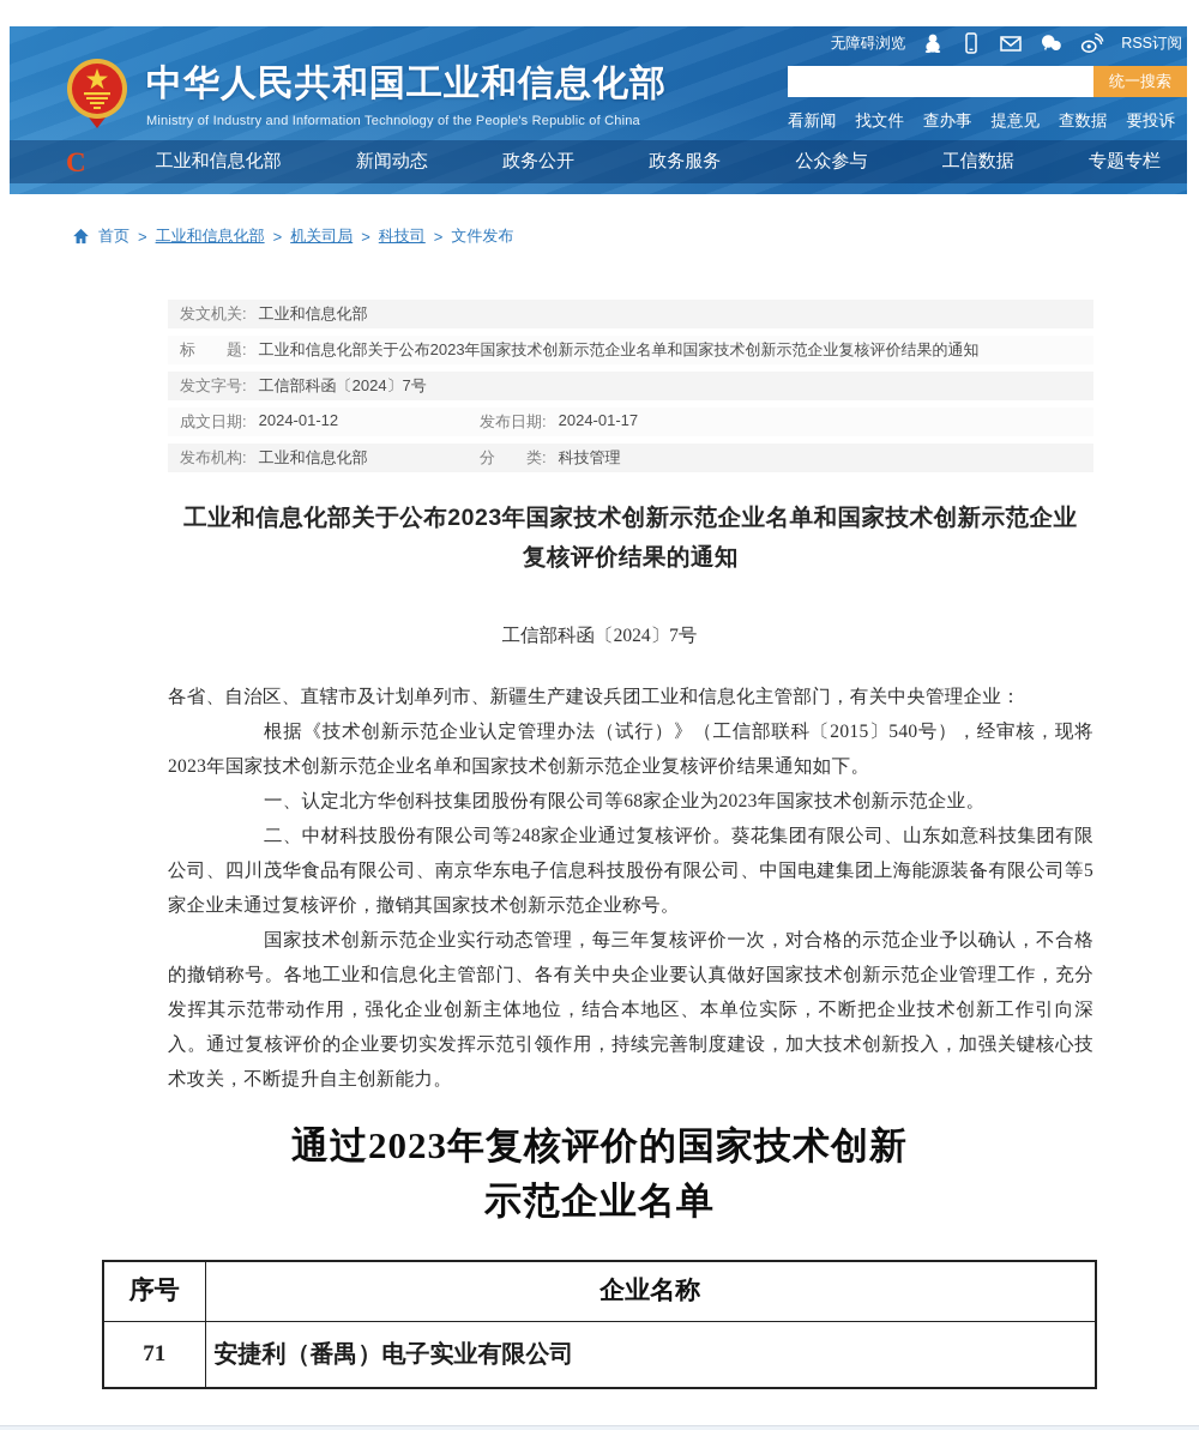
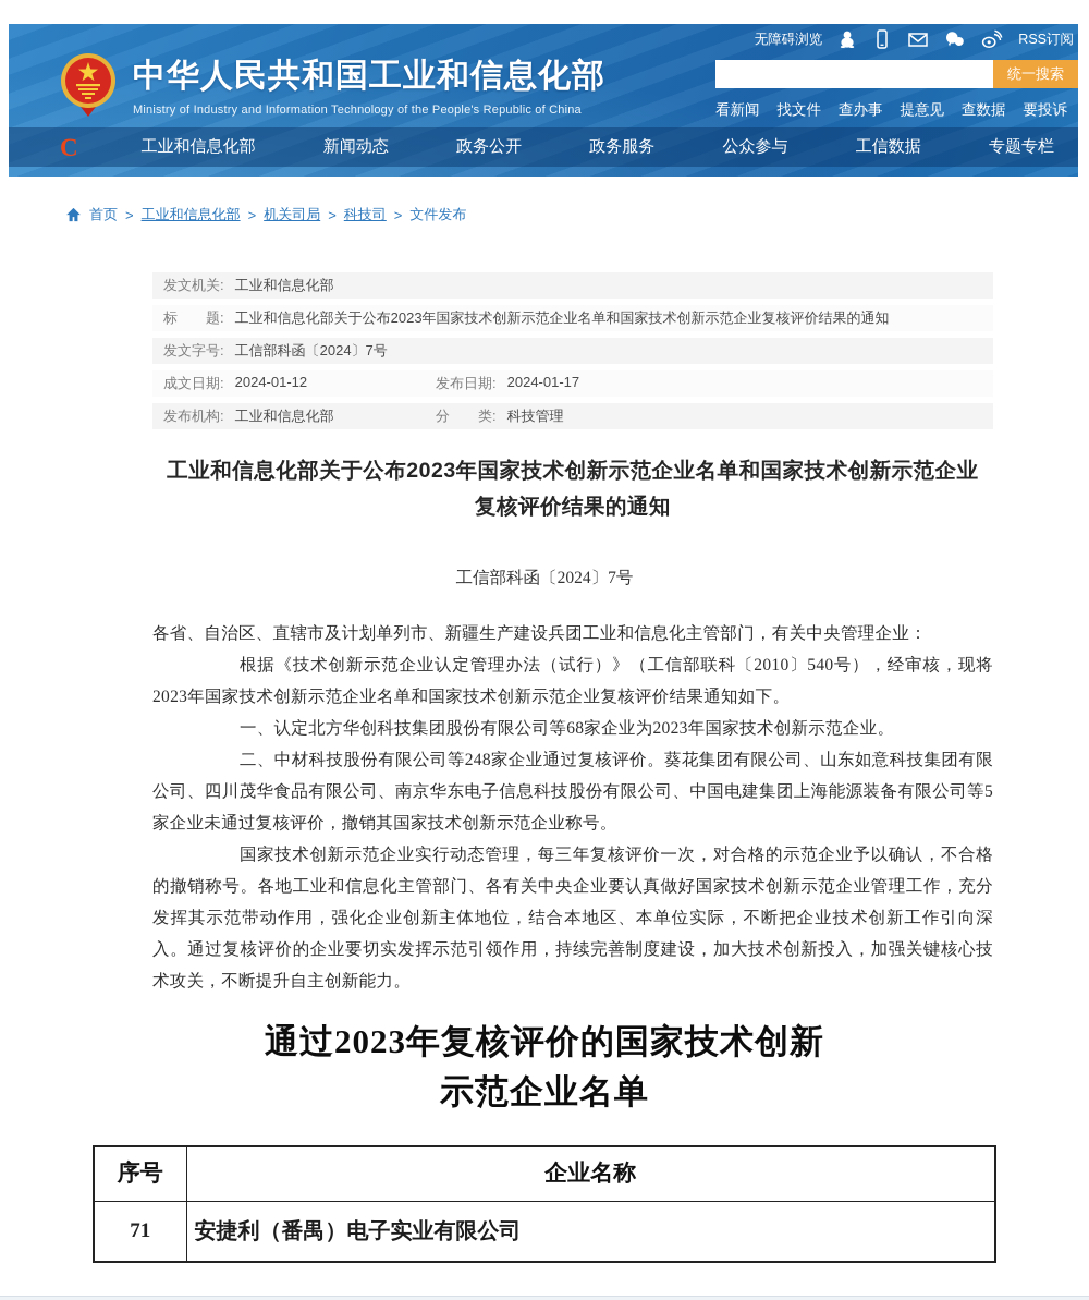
  无障碍浏览
  RSS订阅
  中华人民共和国工业和信息化部
  Ministry of Industry and Information Technology of the People's Republic of China
  统一搜索
  看新闻
  找文件
  查办事
  提意见
  查数据
  要投诉
  C
  工业和信息化部
  新闻动态
  政务公开
  政务服务
  公众参与
  工信数据
  专题专栏
  首页
  >
  工业和信息化部
  >
  机关司局
  >
  科技司
  >
  文件发布
  发文机关:
  工业和信息化部
  标 题:
  工业和信息化部关于公布2023年国家技术创新示范企业名单和国家技术创新示范企业复核评价结果的通知
  发文字号:
  工信部科函〔2024〕7号
  成文日期:
  2024-01-12
  发布日期:
  2024-01-17
  发布机构:
  工业和信息化部
  分 类:
  科技管理
  工业和信息化部关于公布2023年国家技术创新示范企业名单和国家技术创新示范企业
  复核评价结果的通知
  工信部科函〔2024〕7号
  各省、自治区、直辖市及计划单列市、新疆生产建设兵团工业和信息化主管部门，有关中央管理企业：
- 根据《技术创新示范企业认定管理办法（试行）》（工信部联科〔2015〕540号），经审核，现将2023年国家技术创新示范企业名单和国家技术创新示范企业复核评价结果通知如下。
+ 根据《技术创新示范企业认定管理办法（试行）》（工信部联科〔2010〕540号），经审核，现将2023年国家技术创新示范企业名单和国家技术创新示范企业复核评价结果通知如下。
  一、认定北方华创科技集团股份有限公司等68家企业为2023年国家技术创新示范企业。
  二、中材科技股份有限公司等248家企业通过复核评价。葵花集团有限公司、山东如意科技集团有限公司、四川茂华食品有限公司、南京华东电子信息科技股份有限公司、中国电建集团上海能源装备有限公司等5家企业未通过复核评价，撤销其国家技术创新示范企业称号。
  国家技术创新示范企业实行动态管理，每三年复核评价一次，对合格的示范企业予以确认，不合格的撤销称号。各地工业和信息化主管部门、各有关中央企业要认真做好国家技术创新示范企业管理工作，充分发挥其示范带动作用，强化企业创新主体地位，结合本地区、本单位实际，不断把企业技术创新工作引向深入。通过复核评价的企业要切实发挥示范引领作用，持续完善制度建设，加大技术创新投入，加强关键核心技术攻关，不断提升自主创新能力。
  通过2023年复核评价的国家技术创新
  示范企业名单
  序号	企业名称
  71	安捷利（番禺）电子实业有限公司
